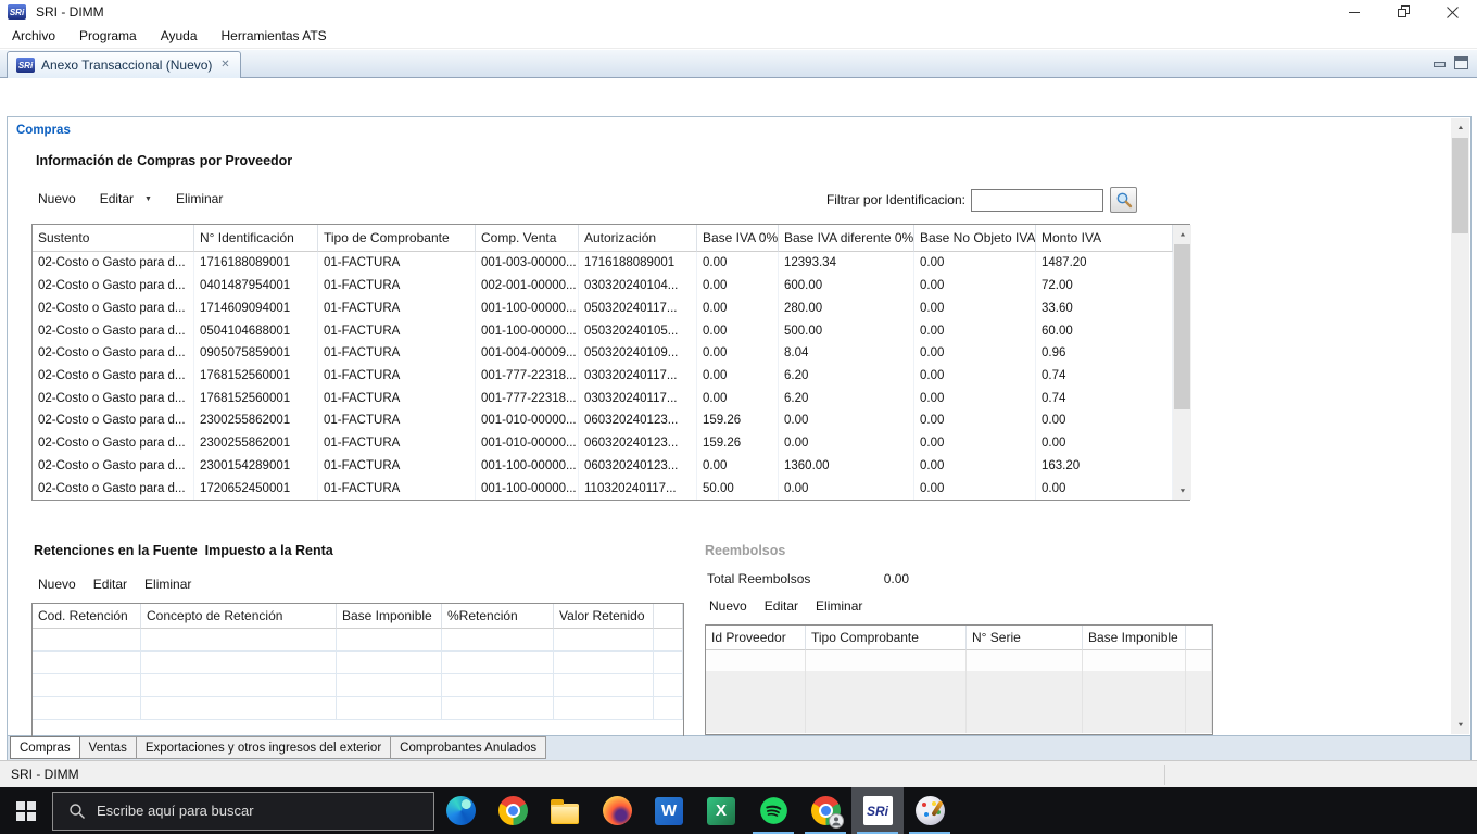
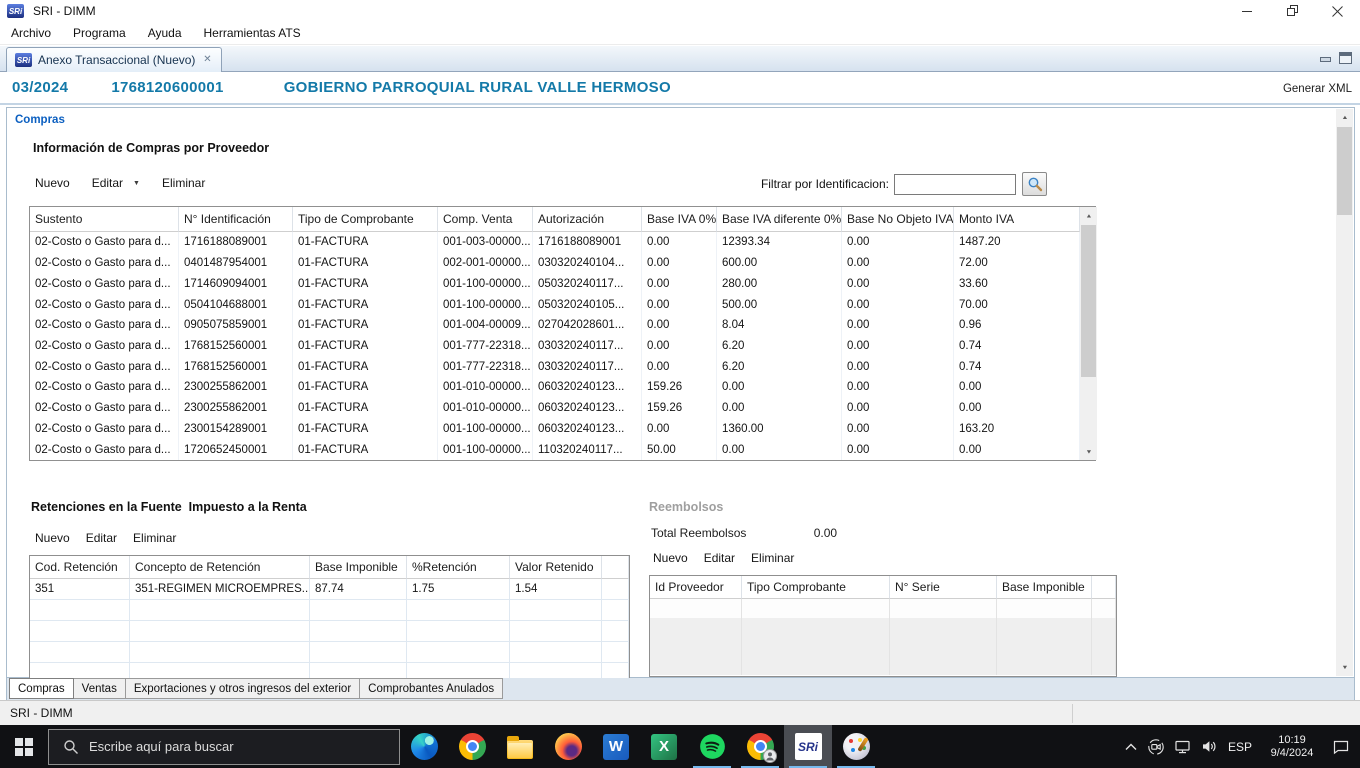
  SRi
  SRI - DIMM
  Archivo
  Programa
  Ayuda
  Herramientas ATS
  SRi
  Anexo Transaccional (Nuevo)
+ 03/2024
+ 1768120600001
+ GOBIERNO PARROQUIAL RURAL VALLE HERMOSO
+ Generar XML
  Compras
  Información de Compras por Proveedor
  Nuevo
  Editar
  Eliminar
  Filtrar por Identificacion:
  Sustento	N° Identificación	Tipo de Comprobante	Comp. Venta	Autorización	Base IVA 0%	Base IVA diferente 0%	Base No Objeto IVA	Monto IVA
  02-Costo o Gasto para d...	1716188089001	01-FACTURA	001-003-00000...	1716188089001	0.00	12393.34	0.00	1487.20
  02-Costo o Gasto para d...	0401487954001	01-FACTURA	002-001-00000...	030320240104...	0.00	600.00	0.00	72.00
  02-Costo o Gasto para d...	1714609094001	01-FACTURA	001-100-00000...	050320240117...	0.00	280.00	0.00	33.60
- 02-Costo o Gasto para d...	0504104688001	01-FACTURA	001-100-00000...	050320240105...	0.00	500.00	0.00	60.00
+ 02-Costo o Gasto para d...	0504104688001	01-FACTURA	001-100-00000...	050320240105...	0.00	500.00	0.00	70.00
- 02-Costo o Gasto para d...	0905075859001	01-FACTURA	001-004-00009...	050320240109...	0.00	8.04	0.00	0.96
+ 02-Costo o Gasto para d...	0905075859001	01-FACTURA	001-004-00009...	027042028601...	0.00	8.04	0.00	0.96
  02-Costo o Gasto para d...	1768152560001	01-FACTURA	001-777-22318...	030320240117...	0.00	6.20	0.00	0.74
  02-Costo o Gasto para d...	1768152560001	01-FACTURA	001-777-22318...	030320240117...	0.00	6.20	0.00	0.74
  02-Costo o Gasto para d...	2300255862001	01-FACTURA	001-010-00000...	060320240123...	159.26	0.00	0.00	0.00
  02-Costo o Gasto para d...	2300255862001	01-FACTURA	001-010-00000...	060320240123...	159.26	0.00	0.00	0.00
  02-Costo o Gasto para d...	2300154289001	01-FACTURA	001-100-00000...	060320240123...	0.00	1360.00	0.00	163.20
  02-Costo o Gasto para d...	1720652450001	01-FACTURA	001-100-00000...	110320240117...	50.00	0.00	0.00	0.00
  Retenciones en la Fuente Impuesto a la Renta
  Nuevo
  Editar
  Eliminar
  Cod. Retención	Concepto de Retención	Base Imponible	%Retención	Valor Retenido
+ 351	351-REGIMEN MICROEMPRES...	87.74	1.75	1.54
  Reembolsos
  Total Reembolsos 0.00
  Nuevo
  Editar
  Eliminar
  Id Proveedor	Tipo Comprobante	N° Serie	Base Imponible
  Compras
  Ventas
  Exportaciones y otros ingresos del exterior
  Comprobantes Anulados
  SRI - DIMM
  Escribe aquí para buscar
  SRi
+ ESP
+ 10:19
+ 9/4/2024
